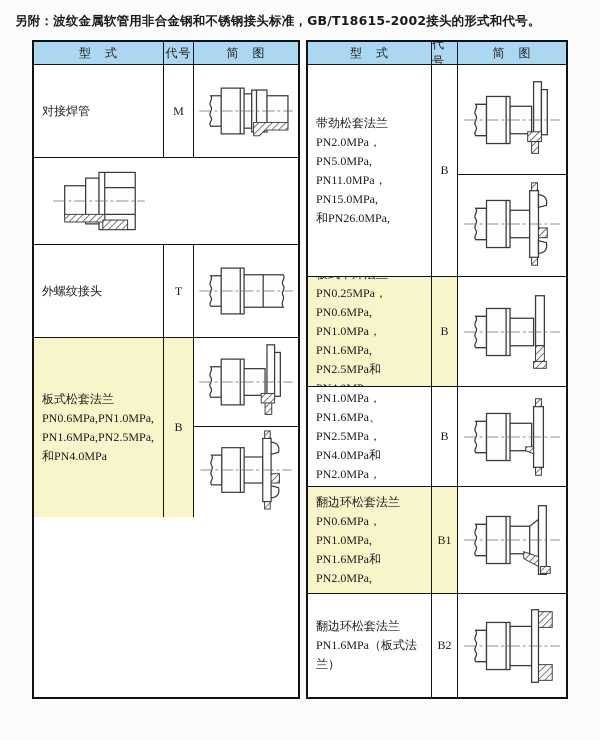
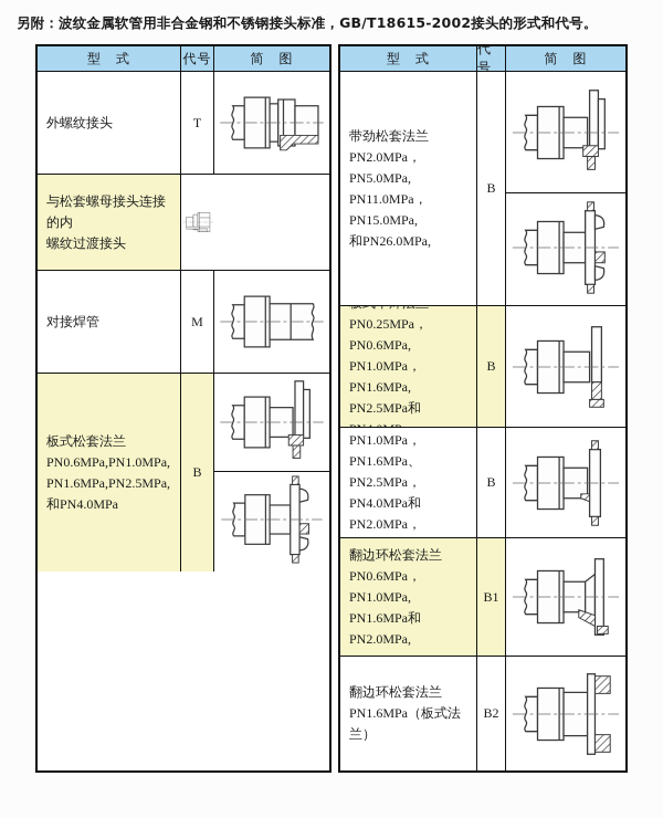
  另附：波纹金属软管用非合金钢和不锈钢接头标准，GB/T18615-2002接头的形式和代号。
  型 式
  代号
  简 图
- 对接焊管
+ 外螺纹接头
- M
+ T
+ 与松套螺母接头连接的内
+ 螺纹过渡接头
- 外螺纹接头
+ 对接焊管
- T
+ M
  板式松套法兰
  PN0.6MPa,PN1.0MPa,
  PN1.6MPa,PN2.5MPa,
  和PN4.0MPa
  B
  型 式
  代号
  简 图
  带劲松套法兰
  PN2.0MPa，PN5.0MPa,
  PN11.0MPa，PN15.0MPa,
  和PN26.0MPa,
  B
  PN0.25MPa，PN0.6MPa,
  PN1.0MPa，PN1.6MPa,
  B
  PN1.0MPa，PN1.6MPa、
  PN2.5MPa，PN4.0MPa和
  B
  翻边环松套法兰
  PN0.6MPa，PN1.0MPa,
  PN1.6MPa和PN2.0MPa,
  B1
  翻边环松套法兰
  PN1.6MPa（板式法兰）
  B2
